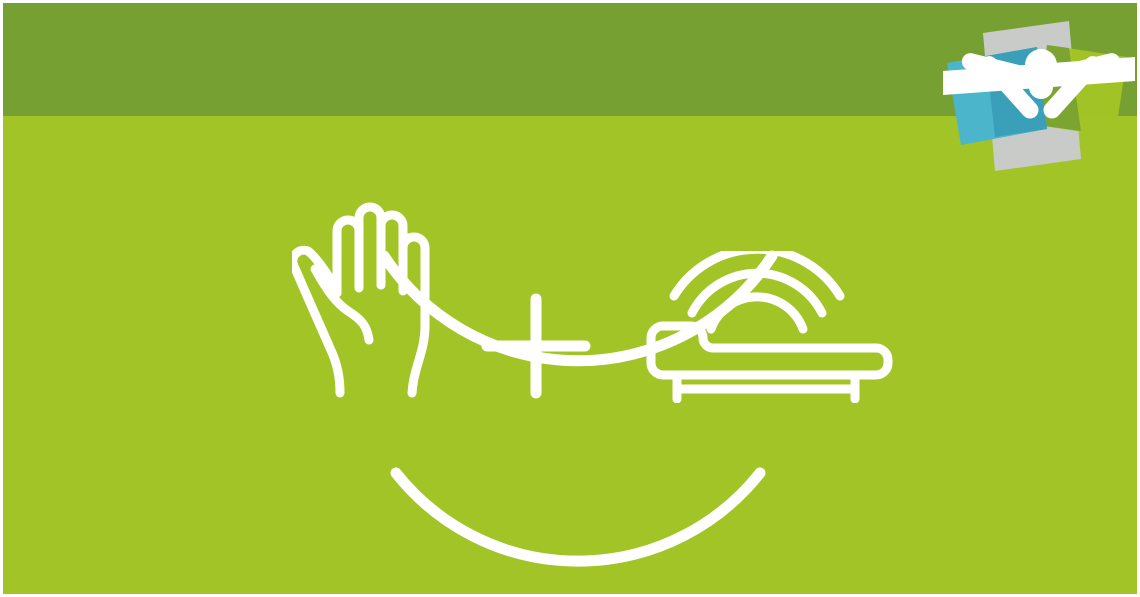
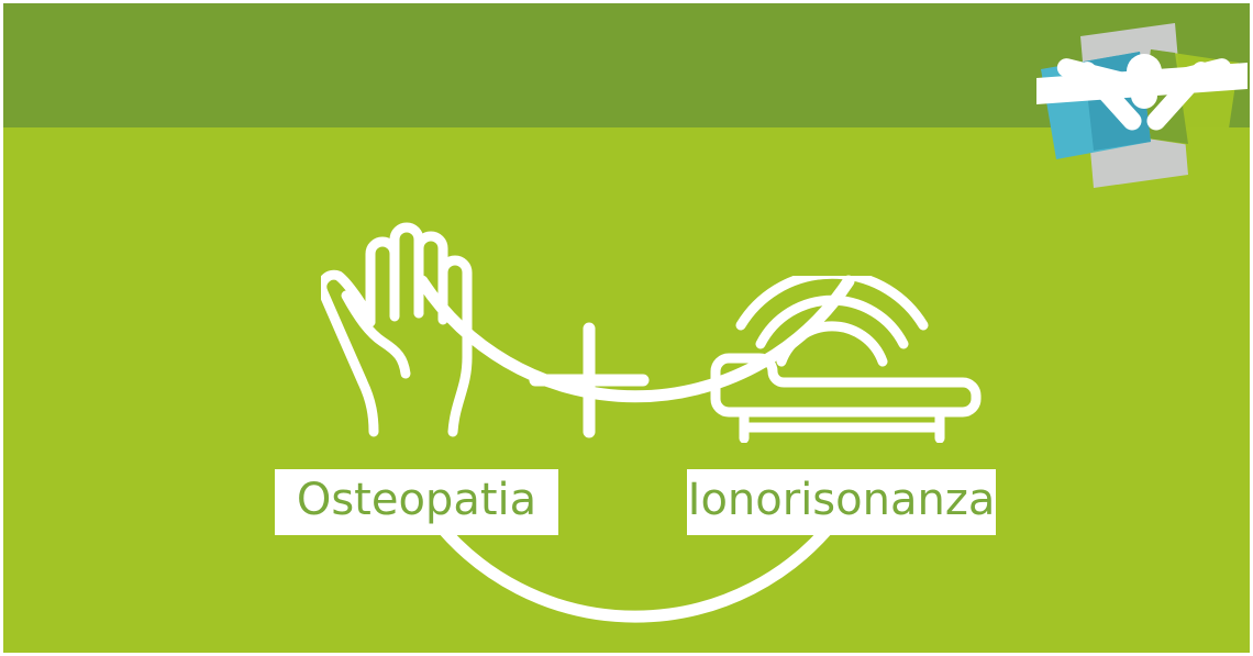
+ Osteopatia
+ Ionorisonanza
